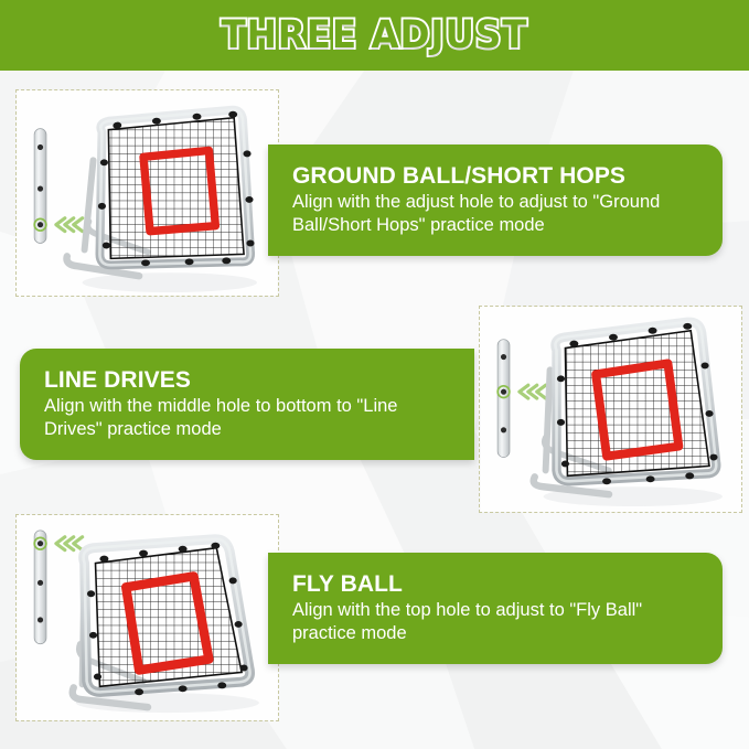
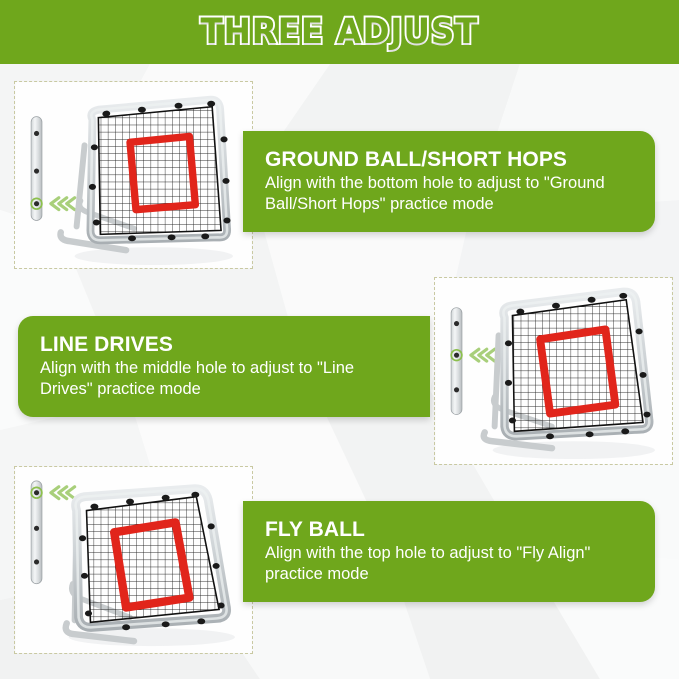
  THREE ADJUST
  GROUND BALL/SHORT HOPS
- Align with the adjust hole to adjust to "Ground Ball/Short Hops" practice mode
+ Align with the bottom hole to adjust to "Ground Ball/Short Hops" practice mode
  LINE DRIVES
- Align with the middle hole to bottom to "Line Drives" practice mode
+ Align with the middle hole to adjust to "Line Drives" practice mode
  FLY BALL
- Align with the top hole to adjust to "Fly Ball" practice mode
+ Align with the top hole to adjust to "Fly Align" practice mode
